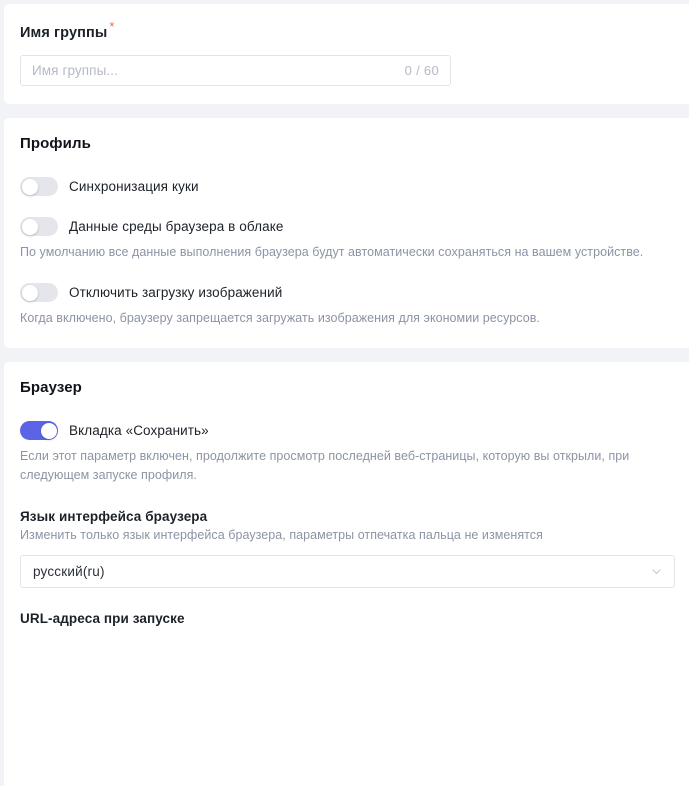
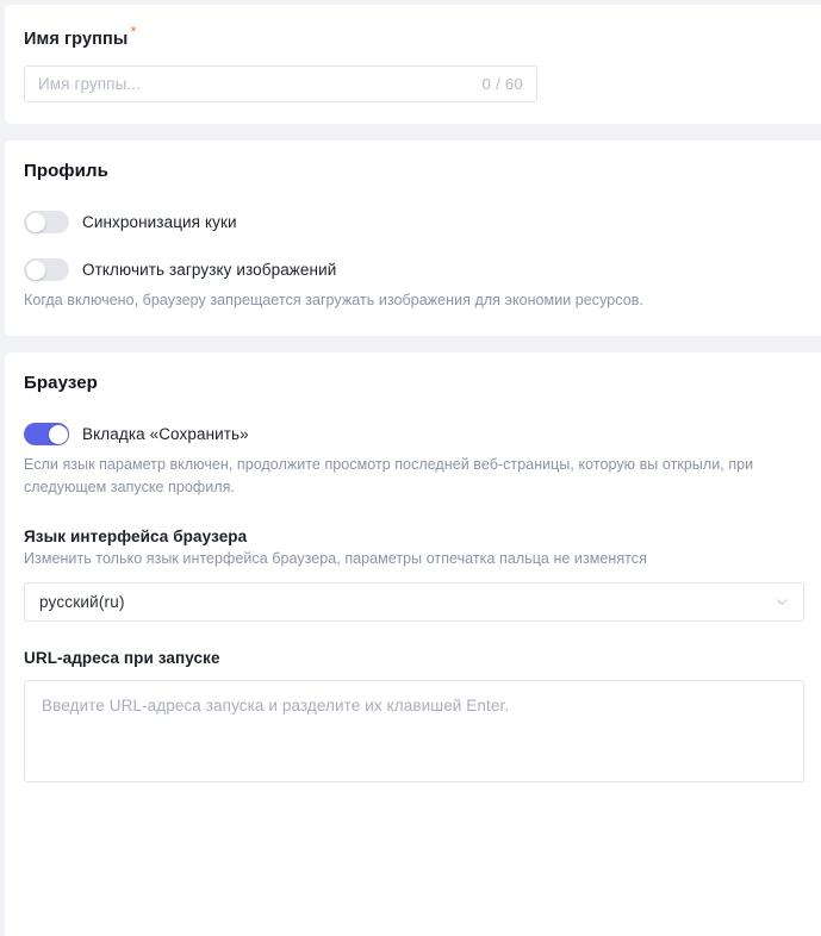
  Имя группы *
  Имя группы...
  0 / 60
  Профиль
  Синхронизация куки
- Данные среды браузера в облаке
- По умолчанию все данные выполнения браузера будут автоматически сохраняться на вашем устройстве.
  Отключить загрузку изображений
  Когда включено, браузеру запрещается загружать изображения для экономии ресурсов.
  Браузер
  Вкладка «Сохранить»
- Если этот параметр включен, продолжите просмотр последней веб-страницы, которую вы открыли, при следующем запуске профиля.
+ Если язык параметр включен, продолжите просмотр последней веб-страницы, которую вы открыли, при следующем запуске профиля.
  Язык интерфейса браузера
  Изменить только язык интерфейса браузера, параметры отпечатка пальца не изменятся
  русский(ru)
  URL-адреса при запуске
+ Введите URL-адреса запуска и разделите их клавишей Enter.
